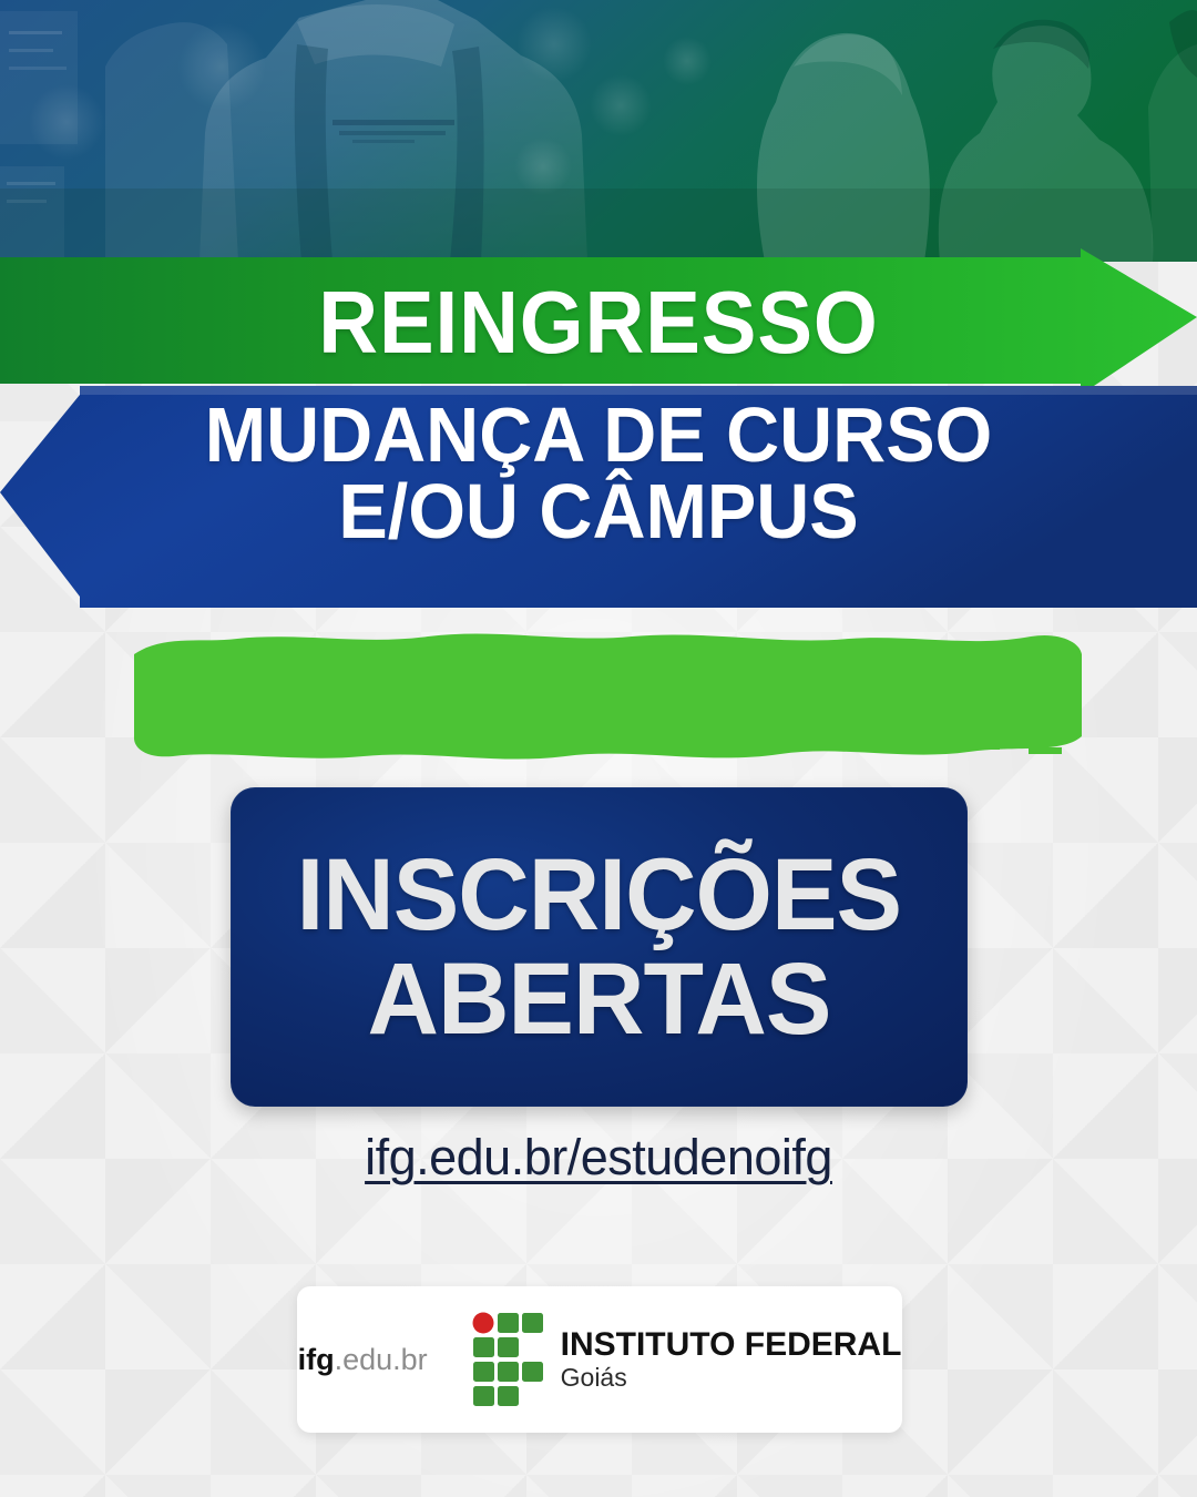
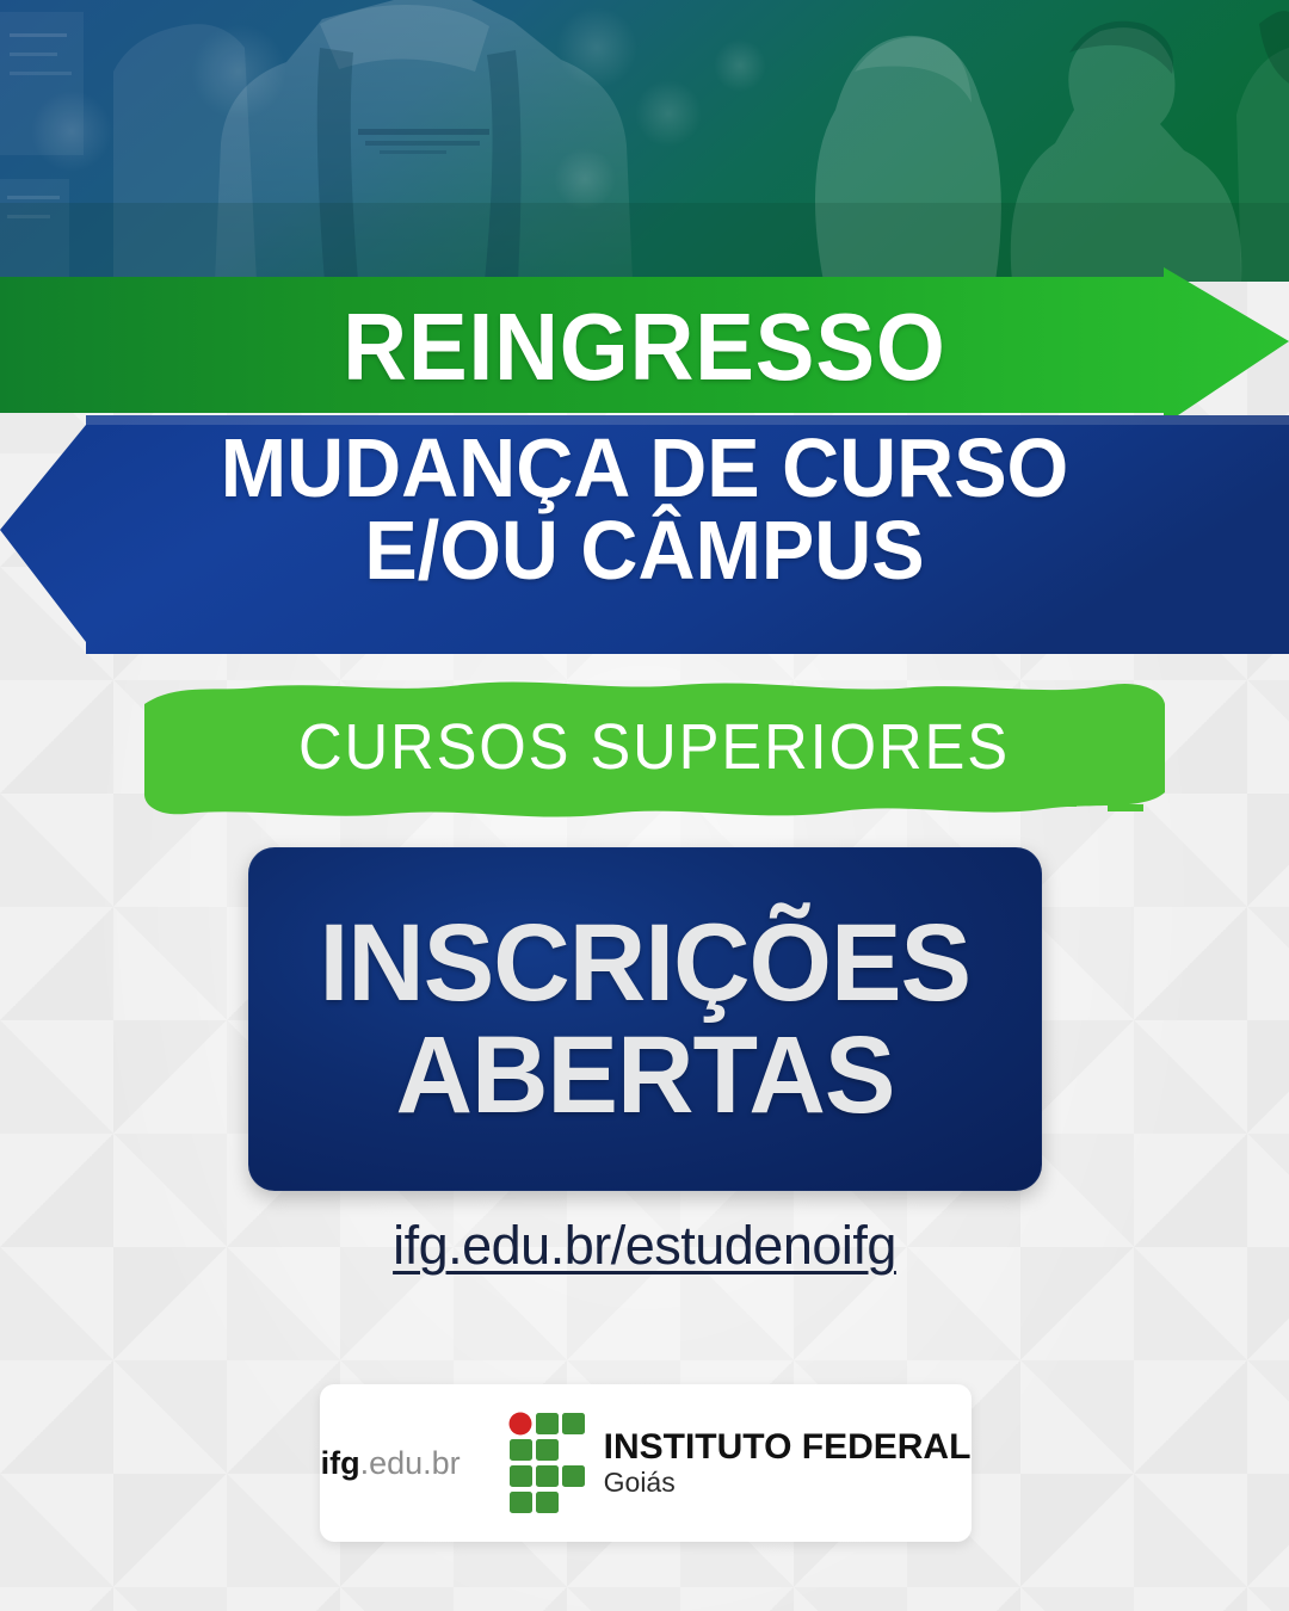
  REINGRESSO
  MUDANÇA DE CURSO
  E/OU CÂMPUS
+ CURSOS SUPERIORES
  INSCRIÇÕES
  ABERTAS
  ifg.edu.br/estudenoifg
  ifg.edu.br
  INSTITUTO FEDERAL
  Goiás
